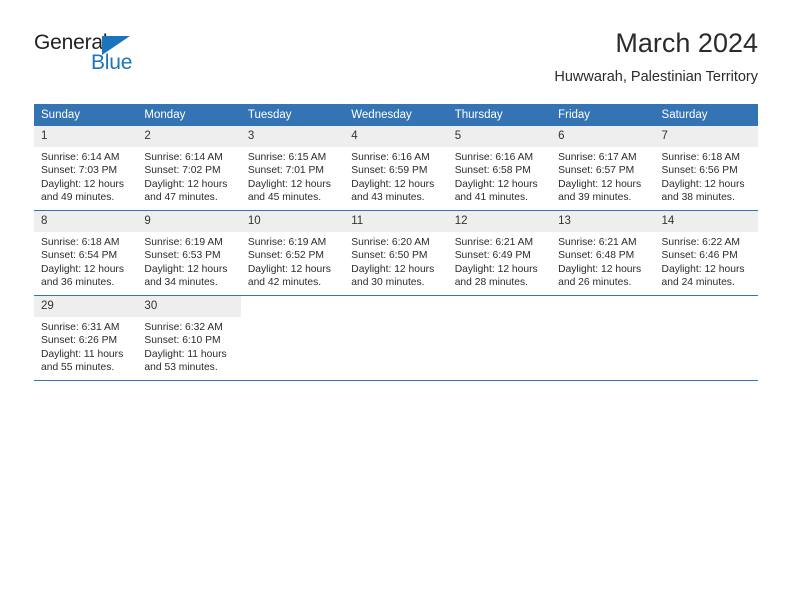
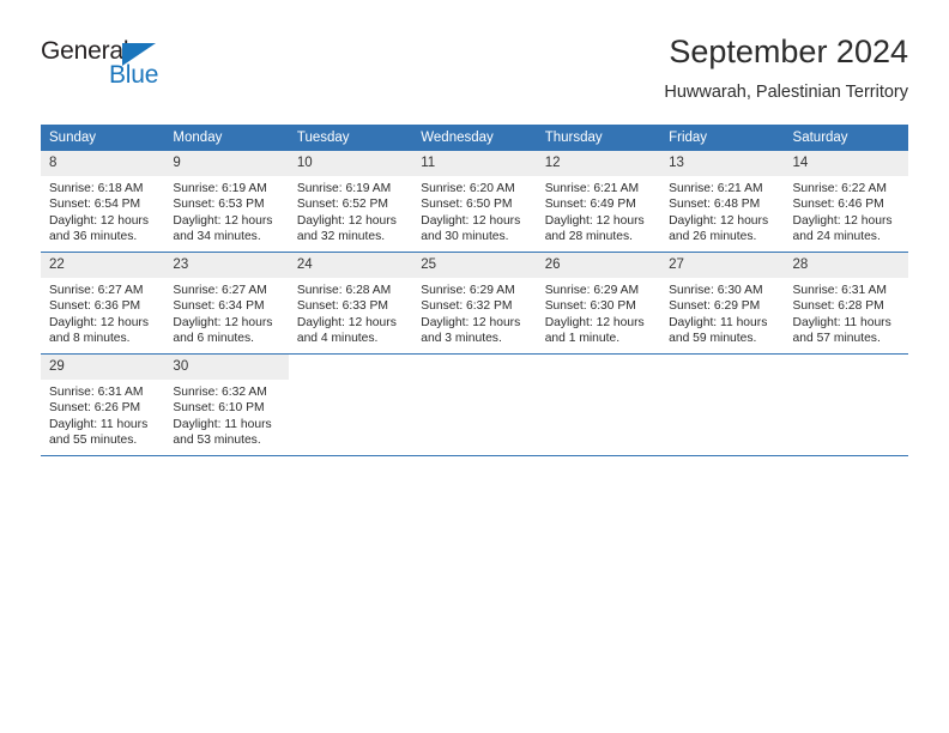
  General
  Blue
- March 2024
+ September 2024
  Huwwarah, Palestinian Territory
  Sunday	Monday	Tuesday	Wednesday	Thursday	Friday	Saturday
- 1 Sunrise: 6:14 AM Sunset: 7:03 PM Daylight: 12 hours and 49 minutes.	2 Sunrise: 6:14 AM Sunset: 7:02 PM Daylight: 12 hours and 47 minutes.	3 Sunrise: 6:15 AM Sunset: 7:01 PM Daylight: 12 hours and 45 minutes.	4 Sunrise: 6:16 AM Sunset: 6:59 PM Daylight: 12 hours and 43 minutes.	5 Sunrise: 6:16 AM Sunset: 6:58 PM Daylight: 12 hours and 41 minutes.	6 Sunrise: 6:17 AM Sunset: 6:57 PM Daylight: 12 hours and 39 minutes.	7 Sunrise: 6:18 AM Sunset: 6:56 PM Daylight: 12 hours and 38 minutes.
- 8 Sunrise: 6:18 AM Sunset: 6:54 PM Daylight: 12 hours and 36 minutes.	9 Sunrise: 6:19 AM Sunset: 6:53 PM Daylight: 12 hours and 34 minutes.	10 Sunrise: 6:19 AM Sunset: 6:52 PM Daylight: 12 hours and 42 minutes.	11 Sunrise: 6:20 AM Sunset: 6:50 PM Daylight: 12 hours and 30 minutes.	12 Sunrise: 6:21 AM Sunset: 6:49 PM Daylight: 12 hours and 28 minutes.	13 Sunrise: 6:21 AM Sunset: 6:48 PM Daylight: 12 hours and 26 minutes.	14 Sunrise: 6:22 AM Sunset: 6:46 PM Daylight: 12 hours and 24 minutes.
+ 8 Sunrise: 6:18 AM Sunset: 6:54 PM Daylight: 12 hours and 36 minutes.	9 Sunrise: 6:19 AM Sunset: 6:53 PM Daylight: 12 hours and 34 minutes.	10 Sunrise: 6:19 AM Sunset: 6:52 PM Daylight: 12 hours and 32 minutes.	11 Sunrise: 6:20 AM Sunset: 6:50 PM Daylight: 12 hours and 30 minutes.	12 Sunrise: 6:21 AM Sunset: 6:49 PM Daylight: 12 hours and 28 minutes.	13 Sunrise: 6:21 AM Sunset: 6:48 PM Daylight: 12 hours and 26 minutes.	14 Sunrise: 6:22 AM Sunset: 6:46 PM Daylight: 12 hours and 24 minutes.
+ 22 Sunrise: 6:27 AM Sunset: 6:36 PM Daylight: 12 hours and 8 minutes.	23 Sunrise: 6:27 AM Sunset: 6:34 PM Daylight: 12 hours and 6 minutes.	24 Sunrise: 6:28 AM Sunset: 6:33 PM Daylight: 12 hours and 4 minutes.	25 Sunrise: 6:29 AM Sunset: 6:32 PM Daylight: 12 hours and 3 minutes.	26 Sunrise: 6:29 AM Sunset: 6:30 PM Daylight: 12 hours and 1 minute.	27 Sunrise: 6:30 AM Sunset: 6:29 PM Daylight: 11 hours and 59 minutes.	28 Sunrise: 6:31 AM Sunset: 6:28 PM Daylight: 11 hours and 57 minutes.
  29 Sunrise: 6:31 AM Sunset: 6:26 PM Daylight: 11 hours and 55 minutes.	30 Sunrise: 6:32 AM Sunset: 6:10 PM Daylight: 11 hours and 53 minutes.
